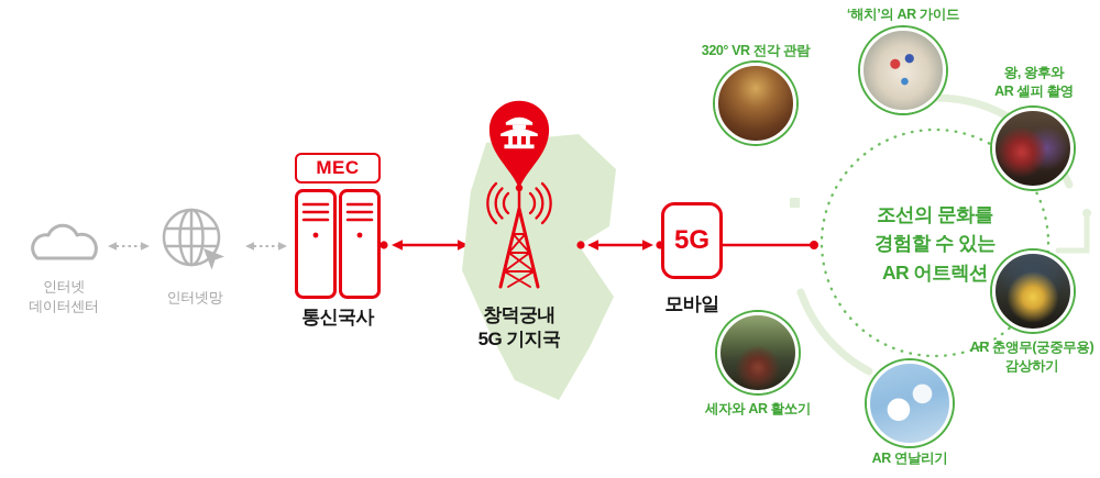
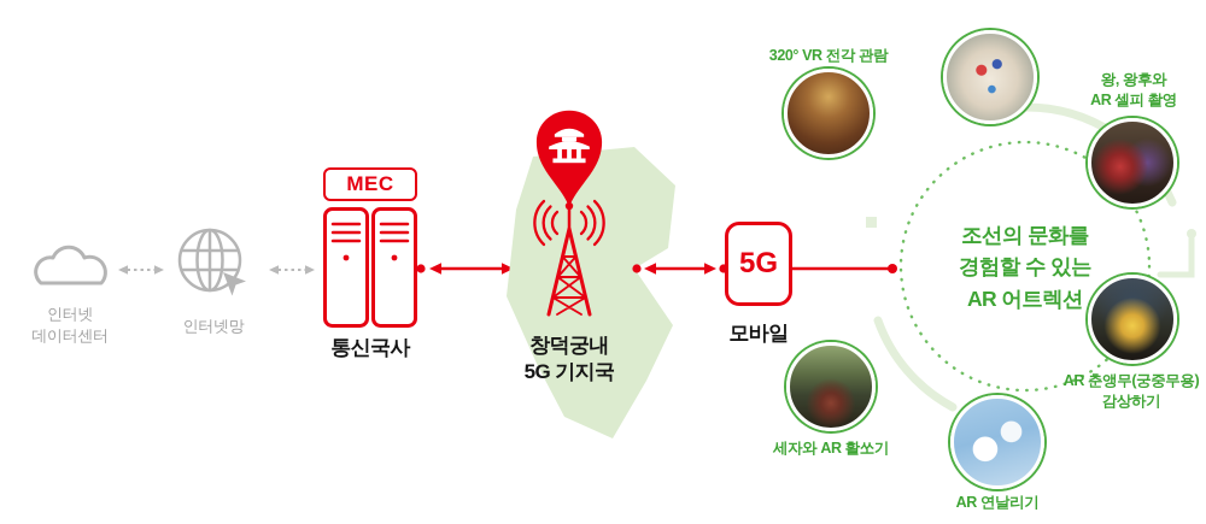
  인터넷
  데이터센터
  인터넷망
  MEC
  통신국사
  창덕궁내
  5G 기지국
  5G
  모바일
  조선의 문화를
  경험할 수 있는
  AR 어트렉션
  320° VR 전각 관람
- ‘해치’의 AR 가이드
  왕, 왕후와
  AR 셀피 촬영
  AR 춘앵무(궁중무용)
  감상하기
  AR 연날리기
  세자와 AR 활쏘기
